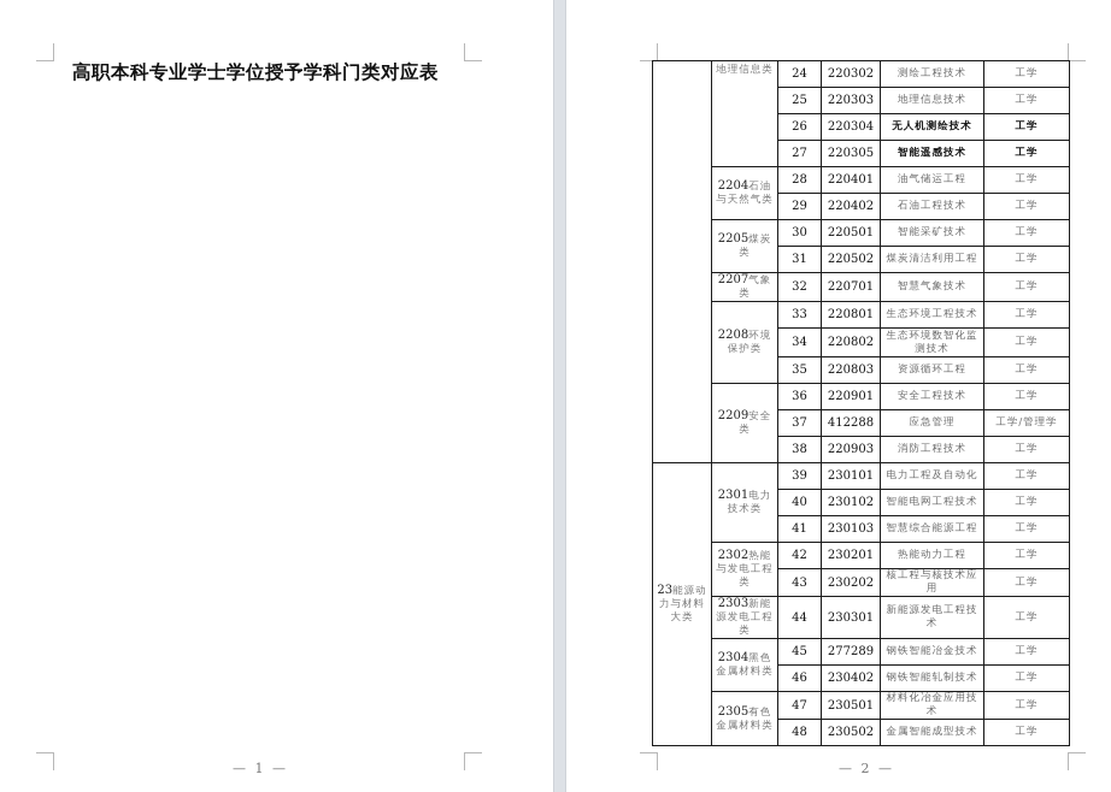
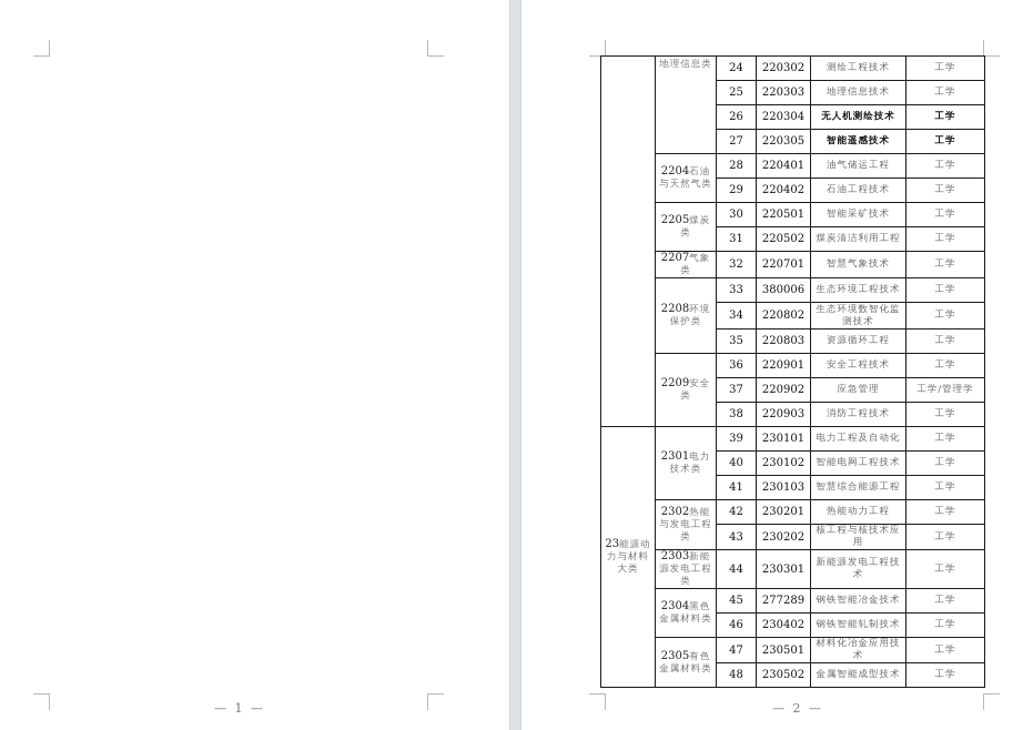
- 高职本科专业学士学位授予学科门类对应表
  — 1 —
  	地理信息类	24	220302	测绘工程技术	工学
  25	220303	地理信息技术	工学
  26	220304	无人机测绘技术	工学
  27	220305	智能遥感技术	工学
  2204石油与天然气类	28	220401	油气储运工程	工学
  29	220402	石油工程技术	工学
  2205煤炭类	30	220501	智能采矿技术	工学
  31	220502	煤炭清洁利用工程	工学
  2207气象类	32	220701	智慧气象技术	工学
- 2208环境保护类	33	220801	生态环境工程技术	工学
+ 2208环境保护类	33	380006	生态环境工程技术	工学
  34	220802	生态环境数智化监测技术	工学
  35	220803	资源循环工程	工学
  2209安全类	36	220901	安全工程技术	工学
- 37	412288	应急管理	工学/管理学
+ 37	220902	应急管理	工学/管理学
  38	220903	消防工程技术	工学
  23能源动力与材料大类	2301电力技术类	39	230101	电力工程及自动化	工学
  40	230102	智能电网工程技术	工学
  41	230103	智慧综合能源工程	工学
  2302热能与发电工程类	42	230201	热能动力工程	工学
  43	230202	核工程与核技术应用	工学
  2303新能源发电工程类	44	230301	新能源发电工程技术	工学
  2304黑色金属材料类	45	277289	钢铁智能冶金技术	工学
  46	230402	钢铁智能轧制技术	工学
  2305有色金属材料类	47	230501	材料化冶金应用技术	工学
  48	230502	金属智能成型技术	工学
  — 2 —
